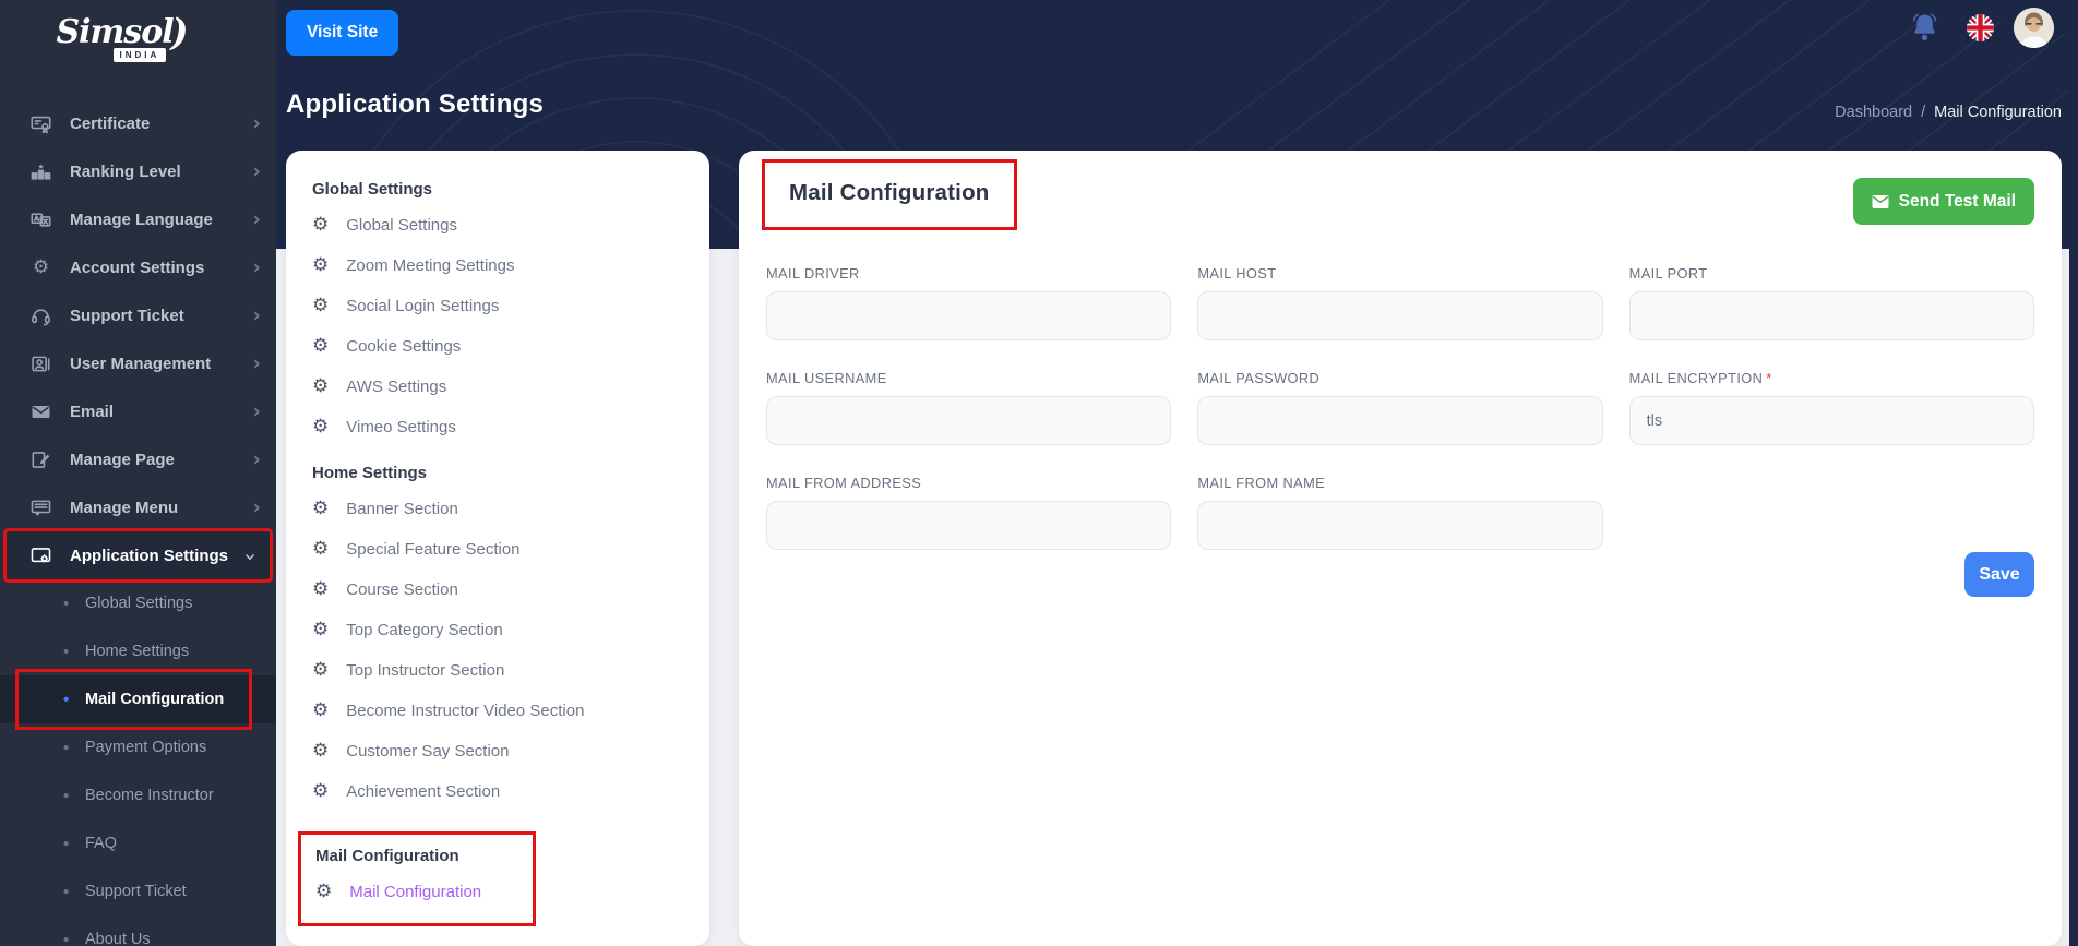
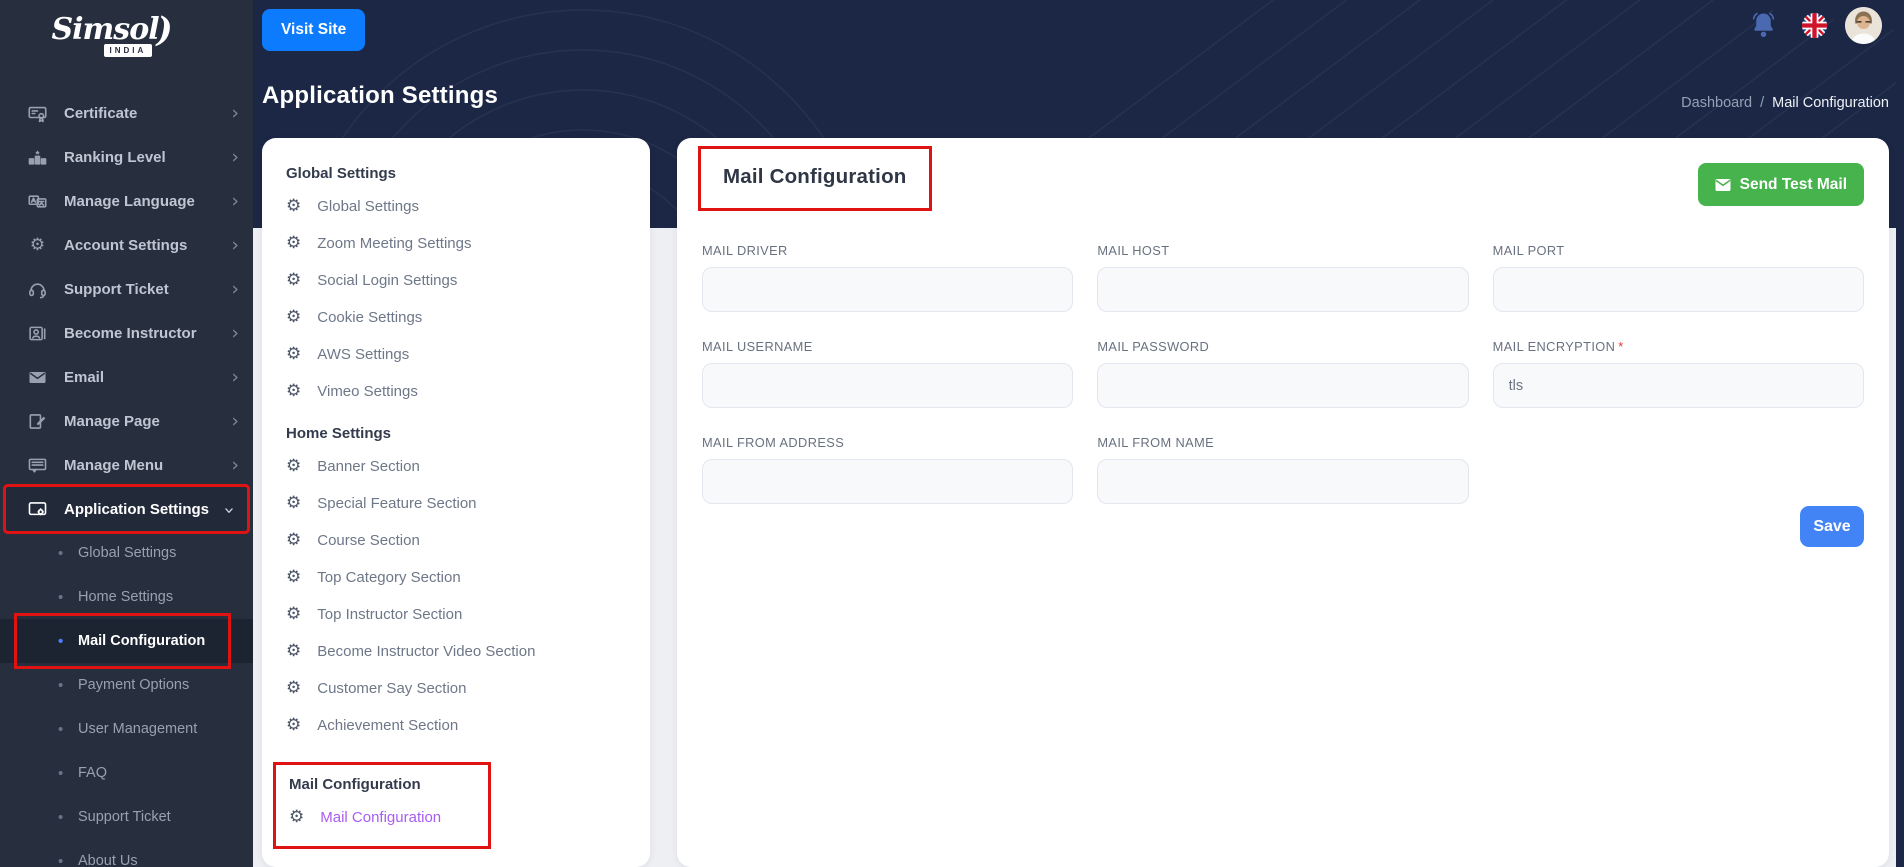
  Visit Site
  Application Settings
  Dashboard
  /
  Mail Configuration
  Simsol)
  INDIA
  Certificate
  ›
  Ranking Level
  ›
  Manage Language
  ›
  ⚙
  Account Settings
  ›
  Support Ticket
  ›
- User Management
+ Become Instructor
  ›
  Email
  ›
  Manage Page
  ›
  Manage Menu
  ›
  Application Settings
  •
  Global Settings
  •
  Home Settings
  •
  Mail Configuration
  •
  Payment Options
  •
- Become Instructor
+ User Management
  •
  FAQ
  •
  Support Ticket
  •
  About Us
  Global Settings
  ⚙
  Global Settings
  ⚙
  Zoom Meeting Settings
  ⚙
  Social Login Settings
  ⚙
  Cookie Settings
  ⚙
  AWS Settings
  ⚙
  Vimeo Settings
  Home Settings
  ⚙
  Banner Section
  ⚙
  Special Feature Section
  ⚙
  Course Section
  ⚙
  Top Category Section
  ⚙
  Top Instructor Section
  ⚙
  Become Instructor Video Section
  ⚙
  Customer Say Section
  ⚙
  Achievement Section
  Mail Configuration
  ⚙
  Mail Configuration
  Mail Configuration
  Send Test Mail
  MAIL DRIVER
  MAIL HOST
  MAIL PORT
  MAIL USERNAME
  MAIL PASSWORD
  MAIL ENCRYPTION *
  tls
  MAIL FROM ADDRESS
  MAIL FROM NAME
  Save
